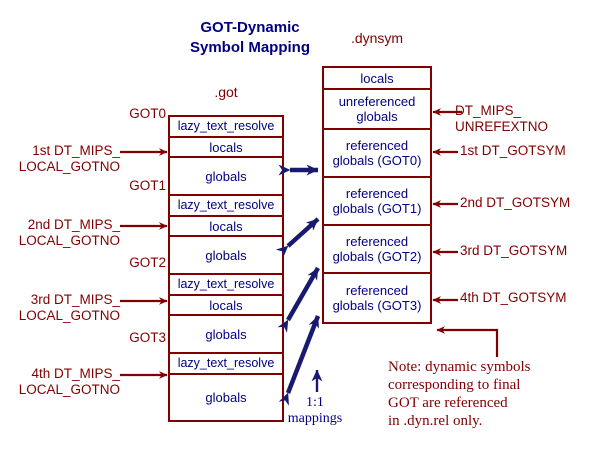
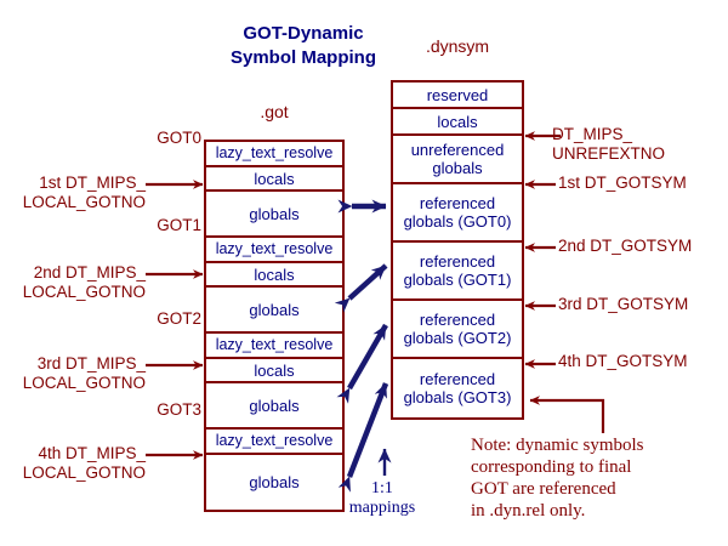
  GOT-Dynamic
  Symbol Mapping
  .got
  .dynsym
  lazy_text_resolve
  locals
  globals
  lazy_text_resolve
  locals
  globals
  lazy_text_resolve
  locals
  globals
  lazy_text_resolve
  globals
+ reserved
  locals
  unreferenced
  globals
  referenced
  globals (GOT0)
  referenced
  globals (GOT1)
  referenced
  globals (GOT2)
  referenced
  globals (GOT3)
  GOT0
  GOT1
  GOT2
  GOT3
  1st DT_MIPS_
  LOCAL_GOTNO
  2nd DT_MIPS_
  LOCAL_GOTNO
  3rd DT_MIPS_
  LOCAL_GOTNO
  4th DT_MIPS_
  LOCAL_GOTNO
  DT_MIPS_
  UNREFEXTNO
  1st DT_GOTSYM
  2nd DT_GOTSYM
  3rd DT_GOTSYM
  4th DT_GOTSYM
  Note: dynamic symbols
  corresponding to final
  GOT are referenced
  in .dyn.rel only.
  1:1
  mappings
